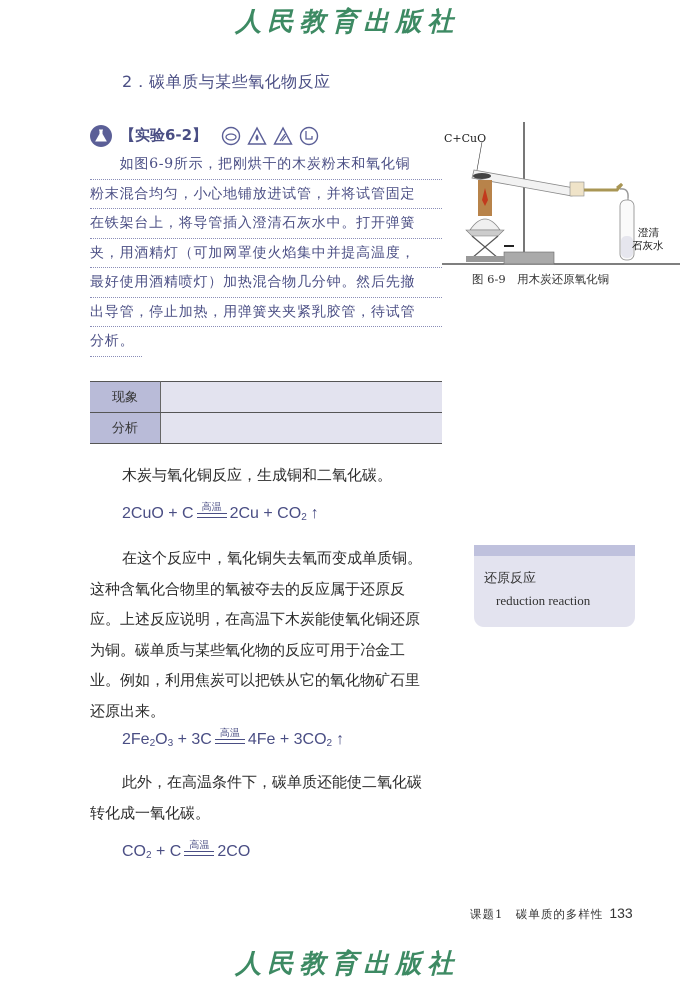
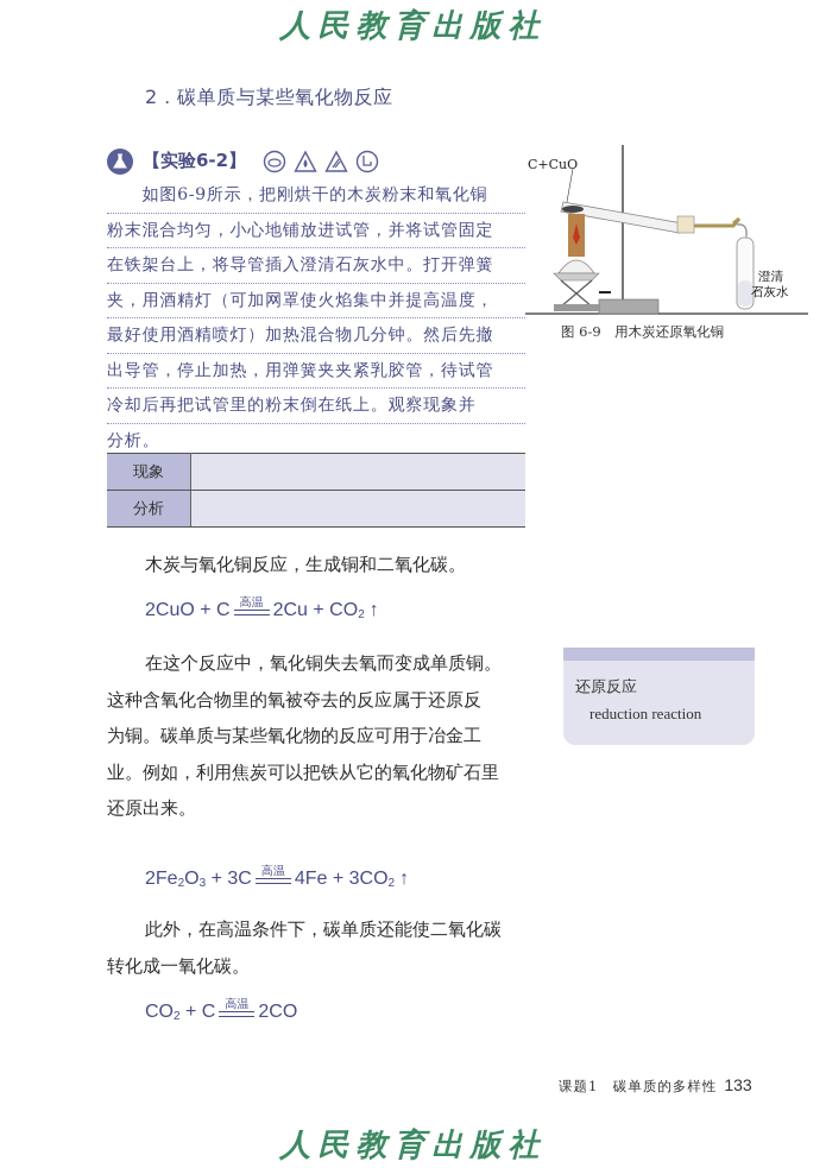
  人民教育出版社
  2．碳单质与某些氧化物反应
  【实验6-2】
  如图6-9所示，把刚烘干的木炭粉末和氧化铜
  粉末混合均匀，小心地铺放进试管，并将试管固定
  在铁架台上，将导管插入澄清石灰水中。打开弹簧
  夹，用酒精灯（可加网罩使火焰集中并提高温度，
  最好使用酒精喷灯）加热混合物几分钟。然后先撤
  出导管，停止加热，用弹簧夹夹紧乳胶管，待试管
+ 冷却后再把试管里的粉末倒在纸上。观察现象并
  分析。
  现象
  分析
  C+CuO
  澄清
  石灰水
  图 6-9 用木炭还原氧化铜
  木炭与氧化铜反应，生成铜和二氧化碳。
  2CuO + C
  高温
  2Cu + CO
  2
  ↑
  在这个反应中，氧化铜失去氧而变成单质铜。
  这种含氧化合物里的氧被夺去的反应属于还原反
- 应。上述反应说明，在高温下木炭能使氧化铜还原
  为铜。碳单质与某些氧化物的反应可用于冶金工
  业。例如，利用焦炭可以把铁从它的氧化物矿石里
  还原出来。
  还原反应
  reduction reaction
  2Fe
  2
  O
  3
  + 3C
  高温
  4Fe + 3CO
  2
  ↑
  此外，在高温条件下，碳单质还能使二氧化碳
  转化成一氧化碳。
  CO
  2
  + C
  高温
  2CO
  课题1 碳单质的多样性 133
  人民教育出版社
